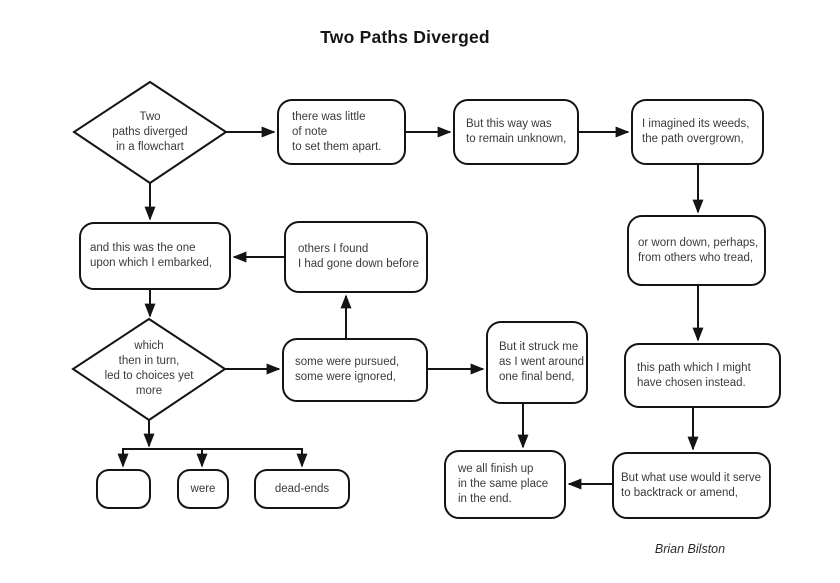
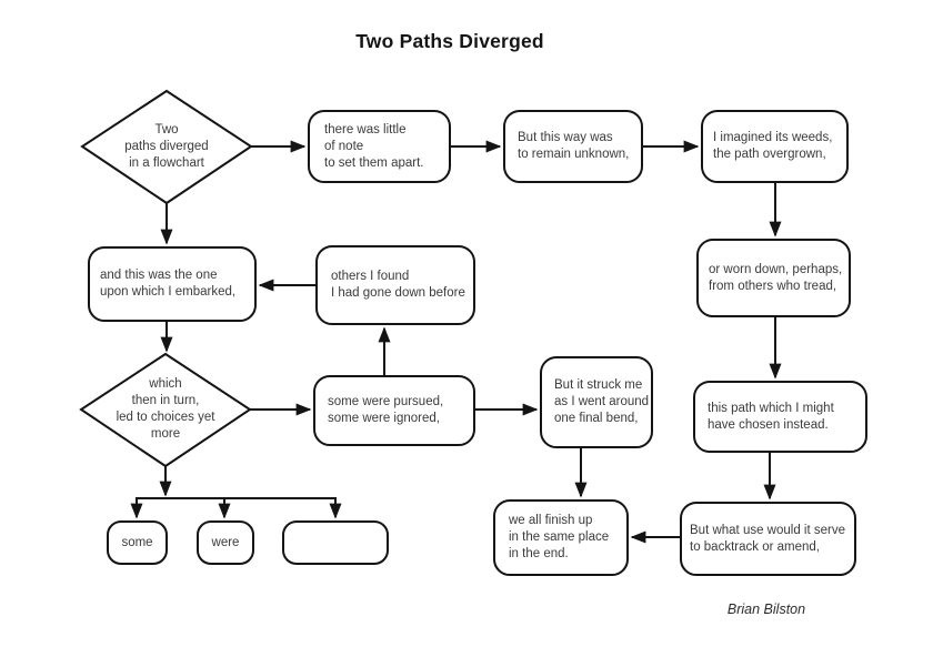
  Two Paths Diverged
  Two
  paths diverged
  in a flowchart
  there was little
  of note
  to set them apart.
  But this way was
  to remain unknown,
  I imagined its weeds,
  the path overgrown,
  or worn down, perhaps,
  from others who tread,
  and this was the one
  upon which I embarked,
  others I found
  I had gone down before
  which
  then in turn,
  led to choices yet
  more
  some were pursued,
  some were ignored,
  But it struck me
  as I went around
  one final bend,
  this path which I might
  have chosen instead.
  But what use would it serve
  to backtrack or amend,
  we all finish up
  in the same place
  in the end.
+ some
  were
- dead-ends
  Brian Bilston
